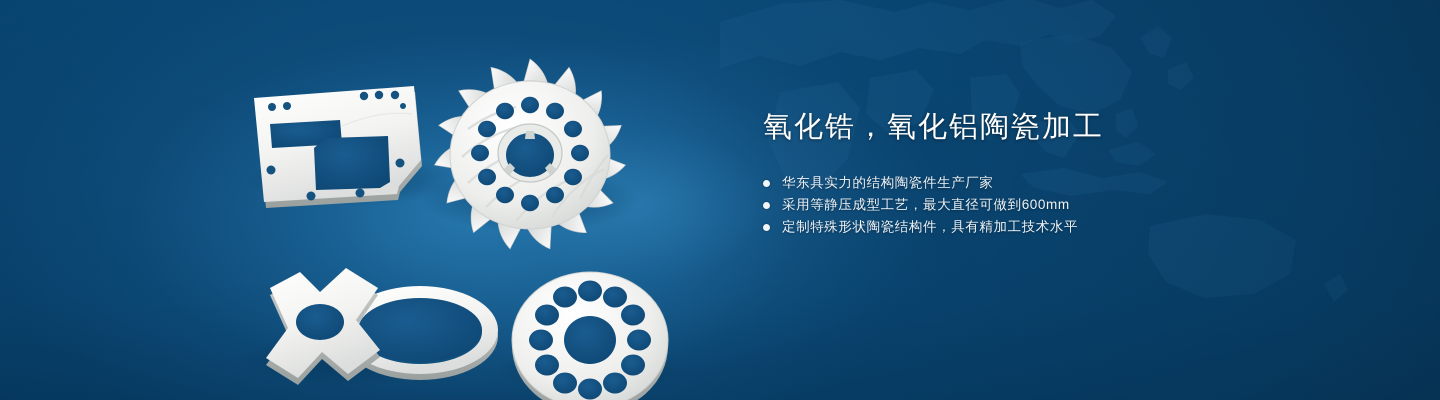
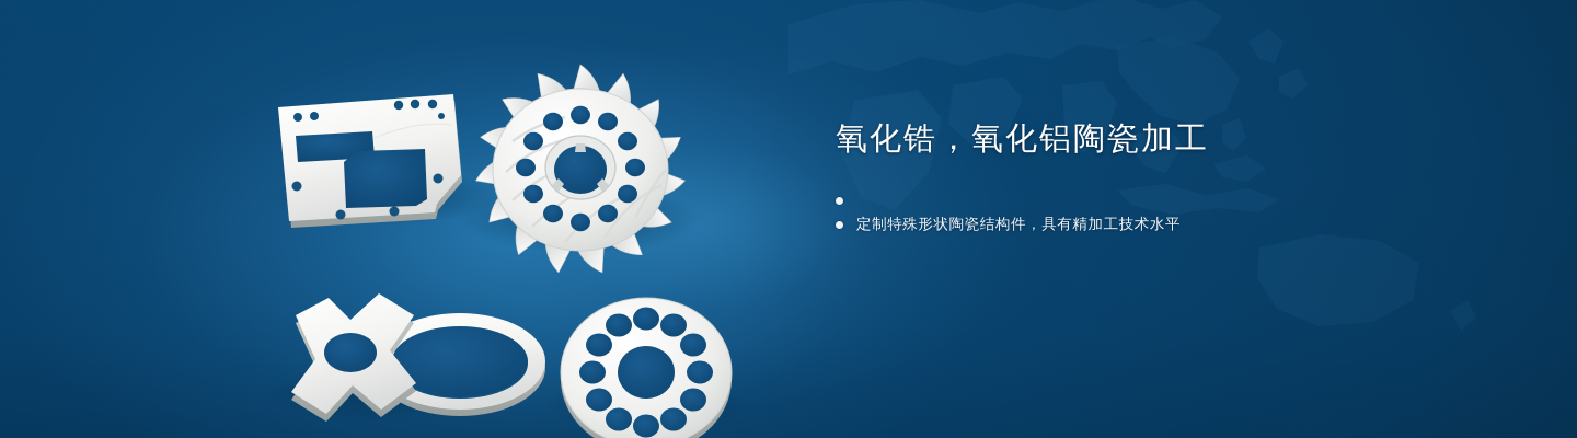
  氧化锆，氧化铝陶瓷加工
- 华东具实力的结构陶瓷件生产厂家
- 采用等静压成型工艺，最大直径可做到600mm
  定制特殊形状陶瓷结构件，具有精加工技术水平
